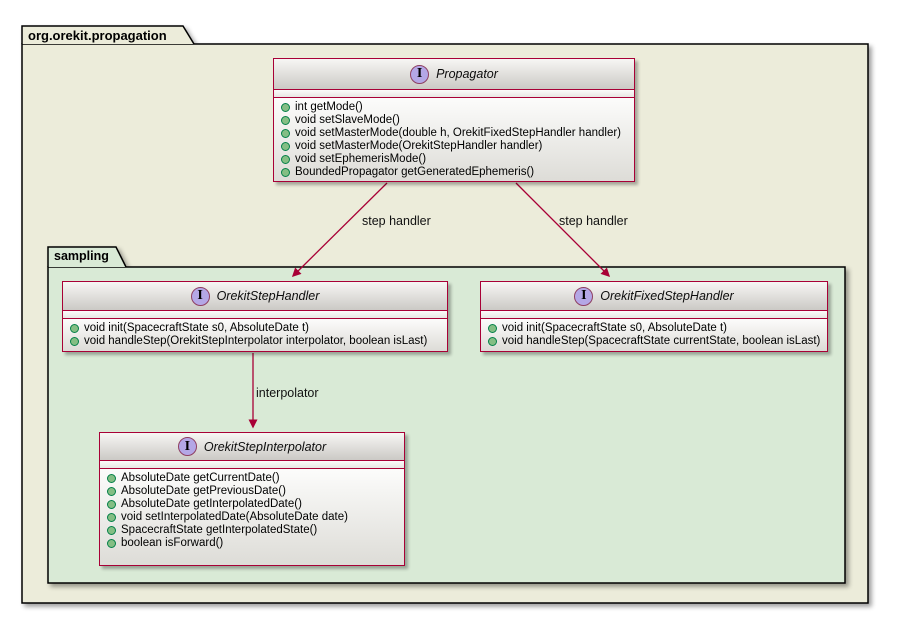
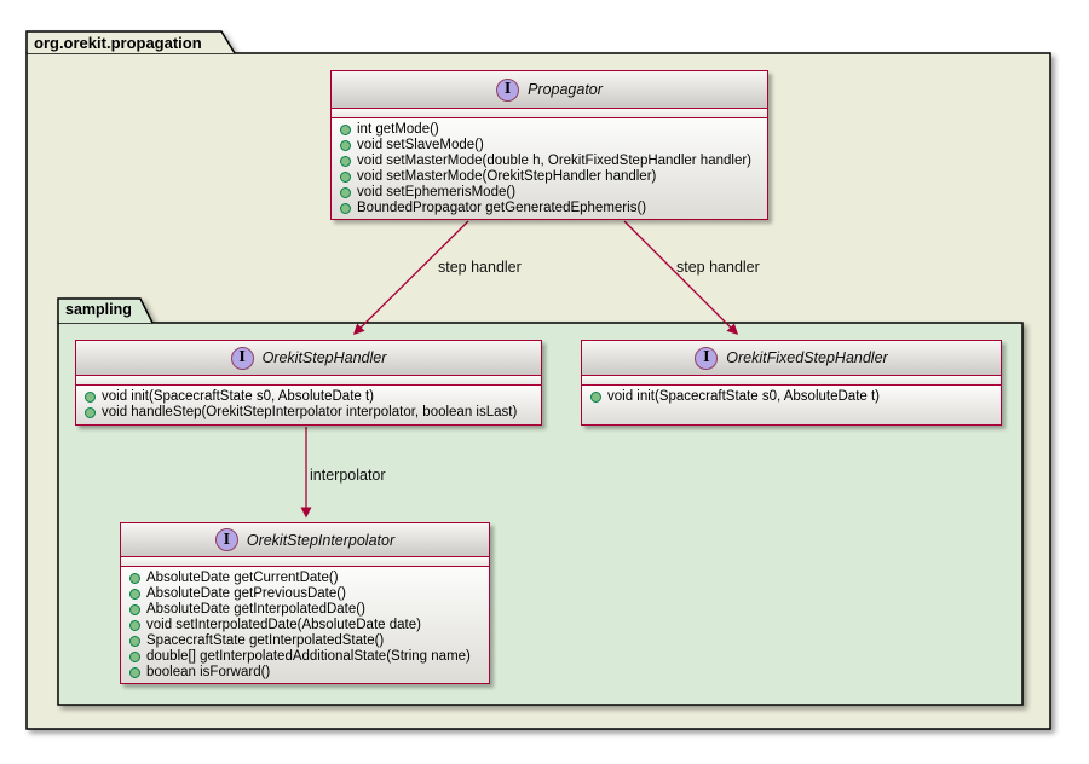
  org.orekit.propagation
  sampling
  I
  Propagator
  int getMode()
  void setSlaveMode()
  void setMasterMode(double h, OrekitFixedStepHandler handler)
  void setMasterMode(OrekitStepHandler handler)
  void setEphemerisMode()
  BoundedPropagator getGeneratedEphemeris()
  I
  OrekitStepHandler
  void init(SpacecraftState s0, AbsoluteDate t)
  void handleStep(OrekitStepInterpolator interpolator, boolean isLast)
  I
  OrekitFixedStepHandler
  void init(SpacecraftState s0, AbsoluteDate t)
- void handleStep(SpacecraftState currentState, boolean isLast)
  I
  OrekitStepInterpolator
  AbsoluteDate getCurrentDate()
  AbsoluteDate getPreviousDate()
  AbsoluteDate getInterpolatedDate()
  void setInterpolatedDate(AbsoluteDate date)
  SpacecraftState getInterpolatedState()
+ double[] getInterpolatedAdditionalState(String name)
  boolean isForward()
  step handler
  step handler
  interpolator
